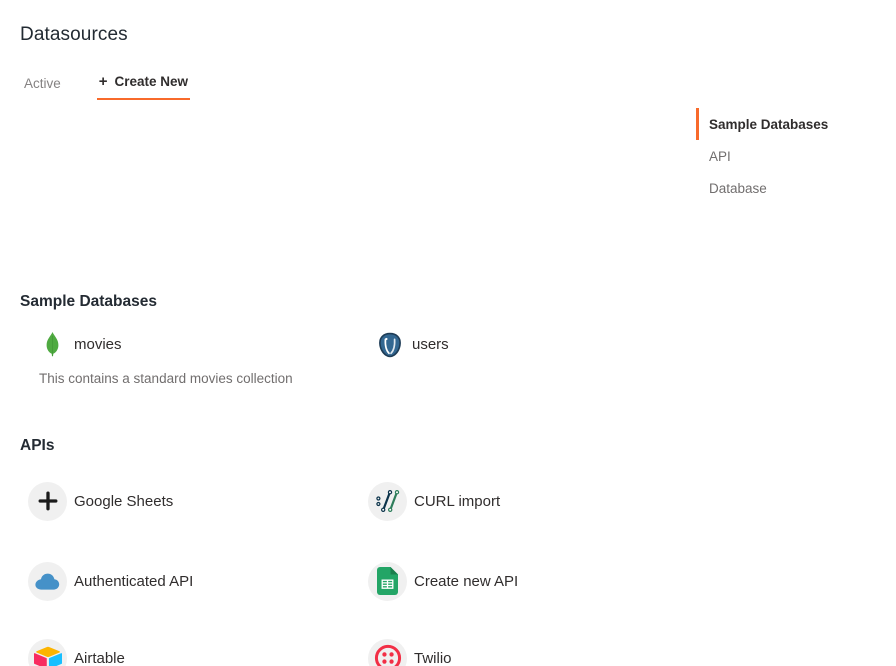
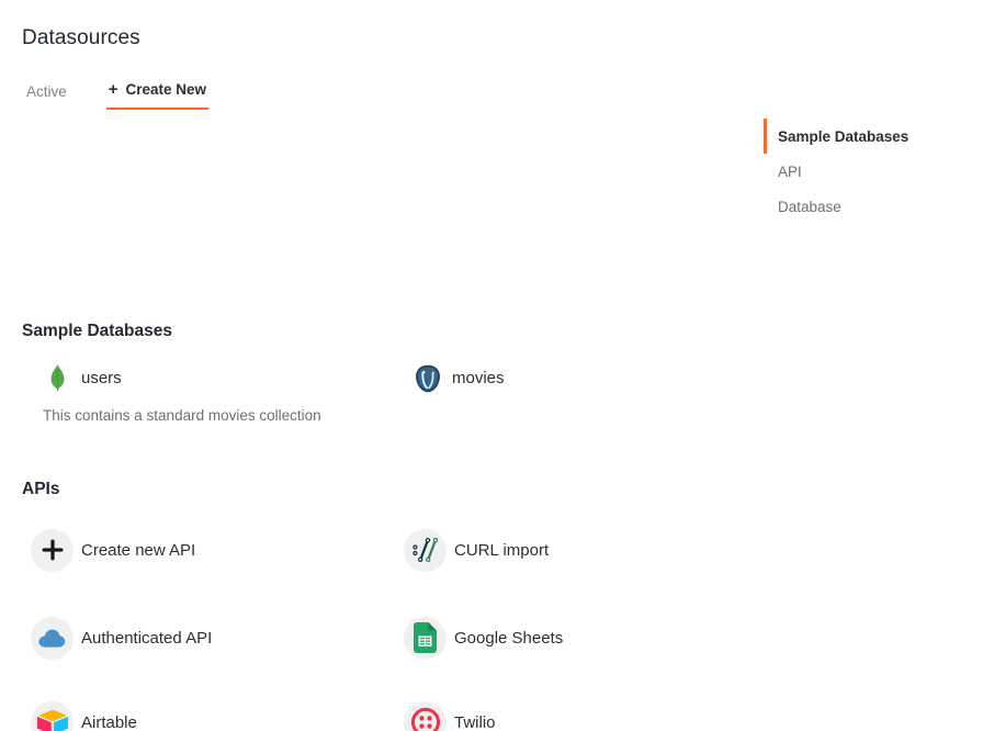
  Datasources
  Active
  +
  Create New
  Sample Databases
  API
  Database
  Sample Databases
- movies
+ users
  This contains a standard movies collection
- users
+ movies
  APIs
- Google Sheets
+ Create new API
  CURL import
  Authenticated API
- Create new API
+ Google Sheets
  Airtable
  Twilio
